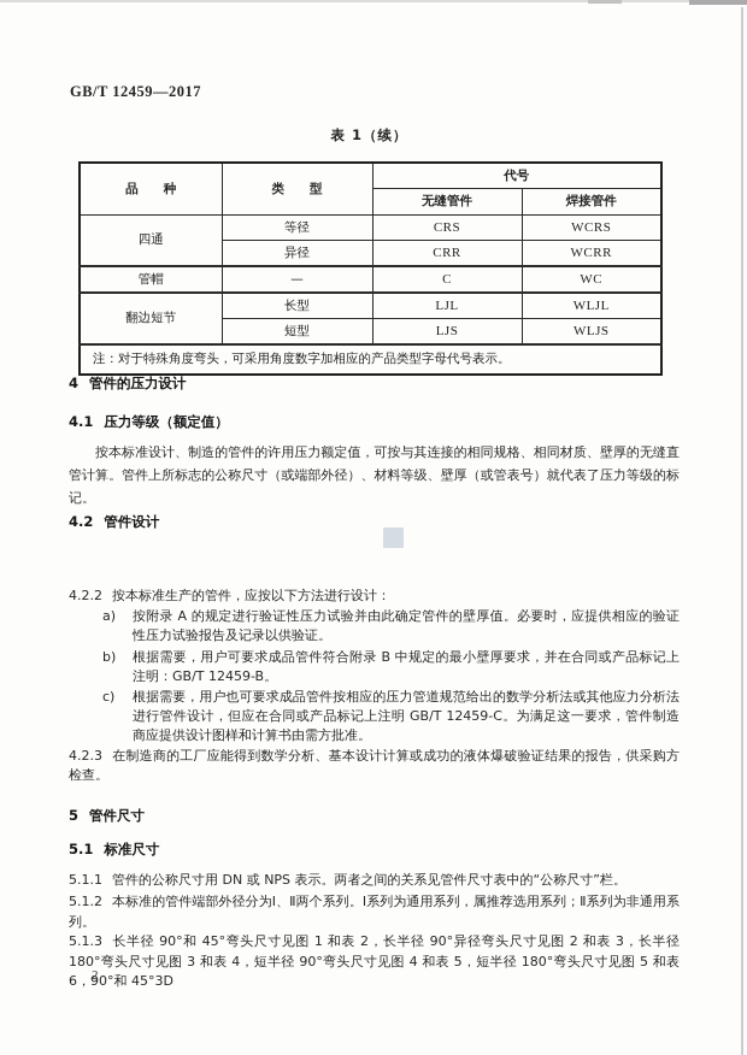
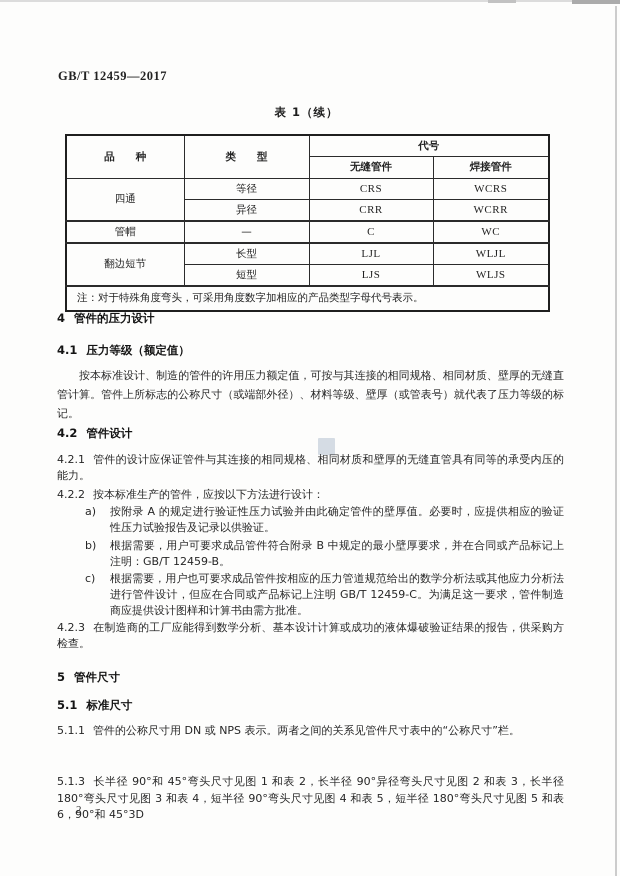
  GB/T 12459—2017
  表 1（续）
  品 种	类 型	代号
  无缝管件	焊接管件
  四通	等径	CRS	WCRS
  异径	CRR	WCRR
  管帽	—	C	WC
  翻边短节	长型	LJL	WLJL
  短型	LJS	WLJS
  注：对于特殊角度弯头，可采用角度数字加相应的产品类型字母代号表示。
  4 管件的压力设计
  4.1 压力等级（额定值）
  按本标准设计、制造的管件的许用压力额定值，可按与其连接的相同规格、相同材质、壁厚的无缝直管计算。管件上所标志的公称尺寸（或端部外径）、材料等级、壁厚（或管表号）就代表了压力等级的标记。
  4.2 管件设计
+ 4.2.1 管件的设计应保证管件与其连接的相同规格、相同材质和壁厚的无缝直管具有同等的承受内压的能力。
  4.2.2 按本标准生产的管件，应按以下方法进行设计：
  a)
  按附录 A 的规定进行验证性压力试验并由此确定管件的壁厚值。必要时，应提供相应的验证性压力试验报告及记录以供验证。
  b)
  根据需要，用户可要求成品管件符合附录 B 中规定的最小壁厚要求，并在合同或产品标记上注明：GB/T 12459-B。
  c)
  根据需要，用户也可要求成品管件按相应的压力管道规范给出的数学分析法或其他应力分析法进行管件设计，但应在合同或产品标记上注明 GB/T 12459-C。为满足这一要求，管件制造商应提供设计图样和计算书由需方批准。
  4.2.3 在制造商的工厂应能得到数学分析、基本设计计算或成功的液体爆破验证结果的报告，供采购方检查。
  5 管件尺寸
  5.1 标准尺寸
  5.1.1 管件的公称尺寸用 DN 或 NPS 表示。两者之间的关系见管件尺寸表中的“公称尺寸”栏。
- 5.1.2 本标准的管件端部外径分为Ⅰ、Ⅱ两个系列。Ⅰ系列为通用系列，属推荐选用系列；Ⅱ系列为非通用系列。
  5.1.3 长半径 90°和 45°弯头尺寸见图 1 和表 2，长半径 90°异径弯头尺寸见图 2 和表 3，长半径 180°弯头尺寸见图 3 和表 4，短半径 90°弯头尺寸见图 4 和表 5，短半径 180°弯头尺寸见图 5 和表 6，90°和 45°3D
  2
